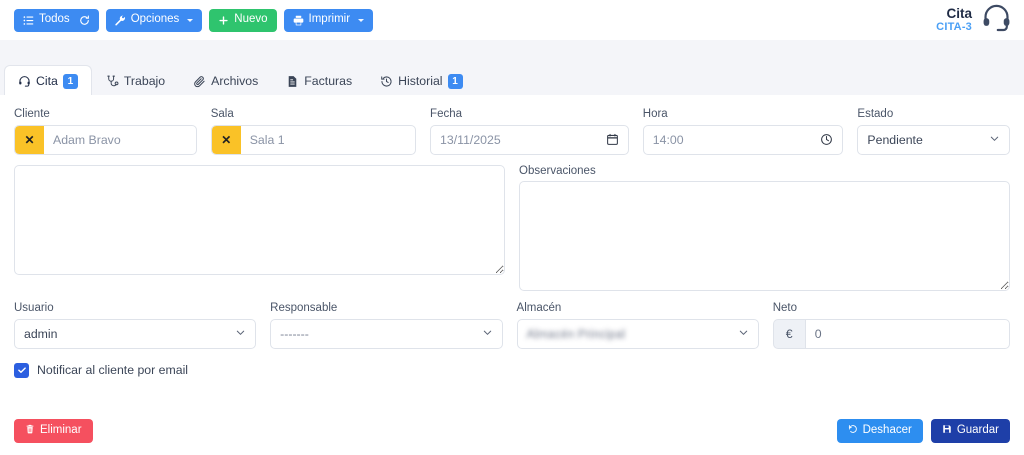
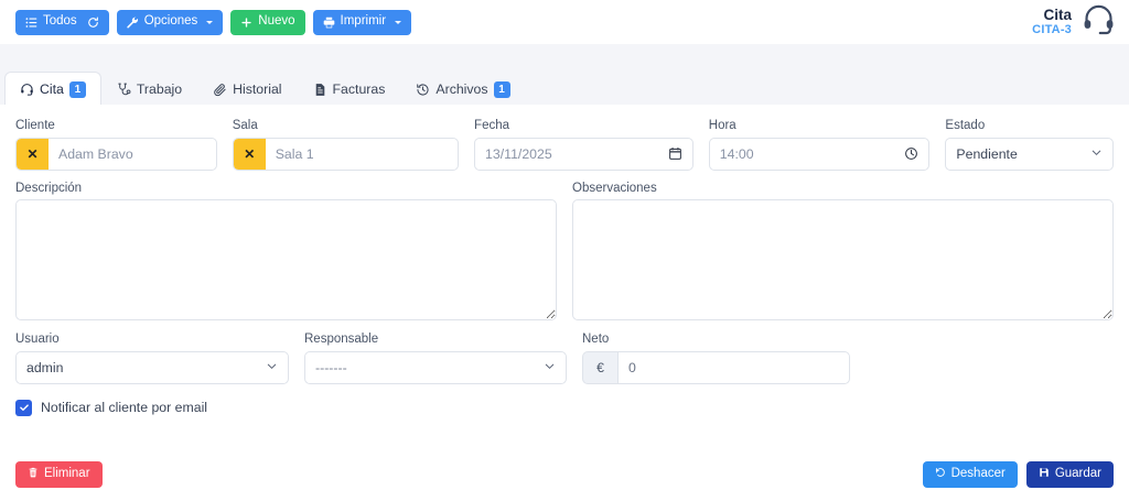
  Todos
  Opciones
  Nuevo
  Imprimir
  Cita
  CITA-3
  Cita
  1
  Trabajo
- Archivos
+ Historial
  Facturas
- Historial
+ Archivos
  1
  Cliente
  ✕
  Adam Bravo
  Sala
  ✕
  Sala 1
  Fecha
  13/11/2025
  Hora
  14:00
  Estado
  Pendiente
+ Descripción
  Observaciones
  Usuario
  admin
  Responsable
  -------
- Almacén
- Almacén Principal
  Neto
  €
  0
  Notificar al cliente por email
  Eliminar
  Deshacer
  Guardar
